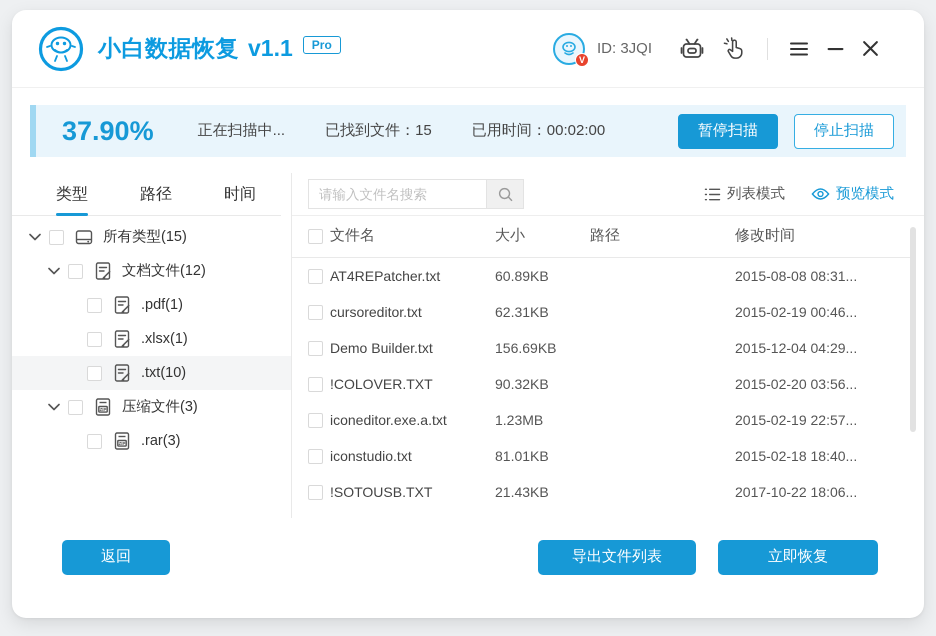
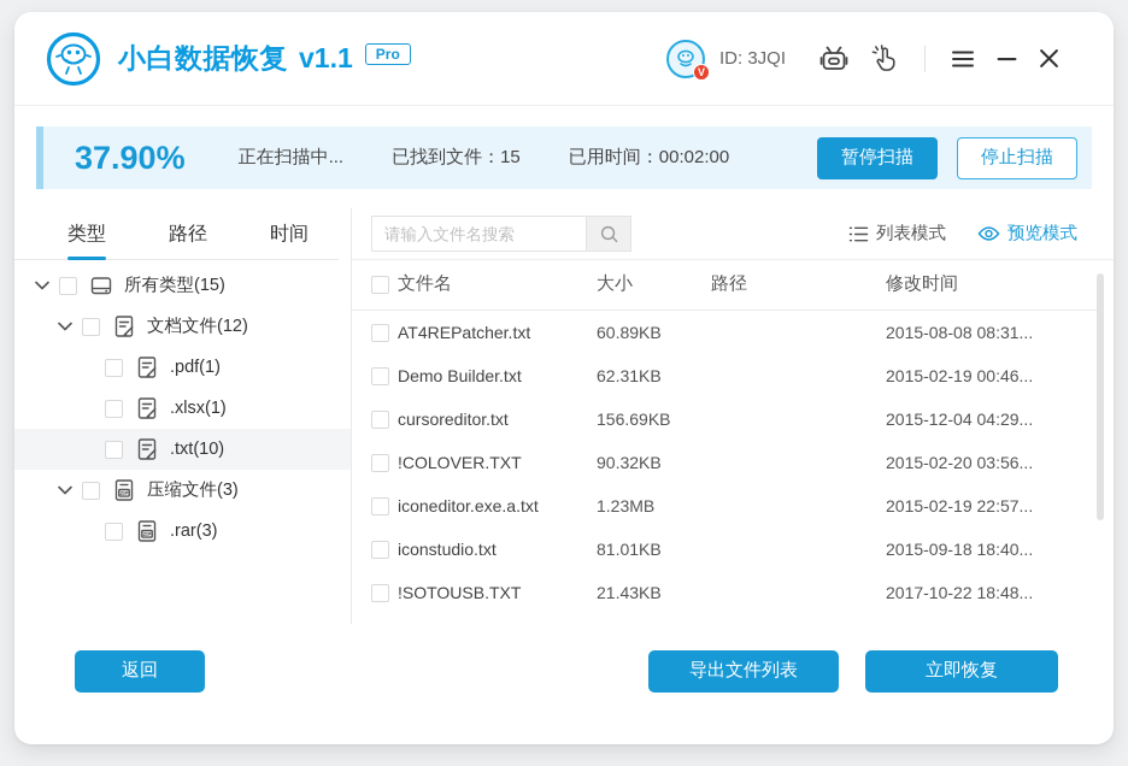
  小白数据恢复
  v1.1
  Pro
  V
  ID: 3JQI
  37.90%
  正在扫描中...
  已找到文件：15
  已用时间：00:02:00
  暂停扫描
  停止扫描
  类型
  路径
  时间
  所有类型(15)
  文档文件(12)
  .pdf(1)
  .xlsx(1)
  .txt(10)
  压缩文件(3)
  .rar(3)
  请输入文件名搜索
  列表模式
  预览模式
  文件名
  大小
  路径
  修改时间
  AT4REPatcher.txt
  60.89KB
  2015-08-08 08:31...
- cursoreditor.txt
+ Demo Builder.txt
  62.31KB
  2015-02-19 00:46...
- Demo Builder.txt
+ cursoreditor.txt
  156.69KB
  2015-12-04 04:29...
  !COLOVER.TXT
  90.32KB
  2015-02-20 03:56...
  iconeditor.exe.a.txt
  1.23MB
  2015-02-19 22:57...
  iconstudio.txt
  81.01KB
- 2015-02-18 18:40...
+ 2015-09-18 18:40...
  !SOTOUSB.TXT
  21.43KB
- 2017-10-22 18:06...
+ 2017-10-22 18:48...
  返回
  导出文件列表
  立即恢复
